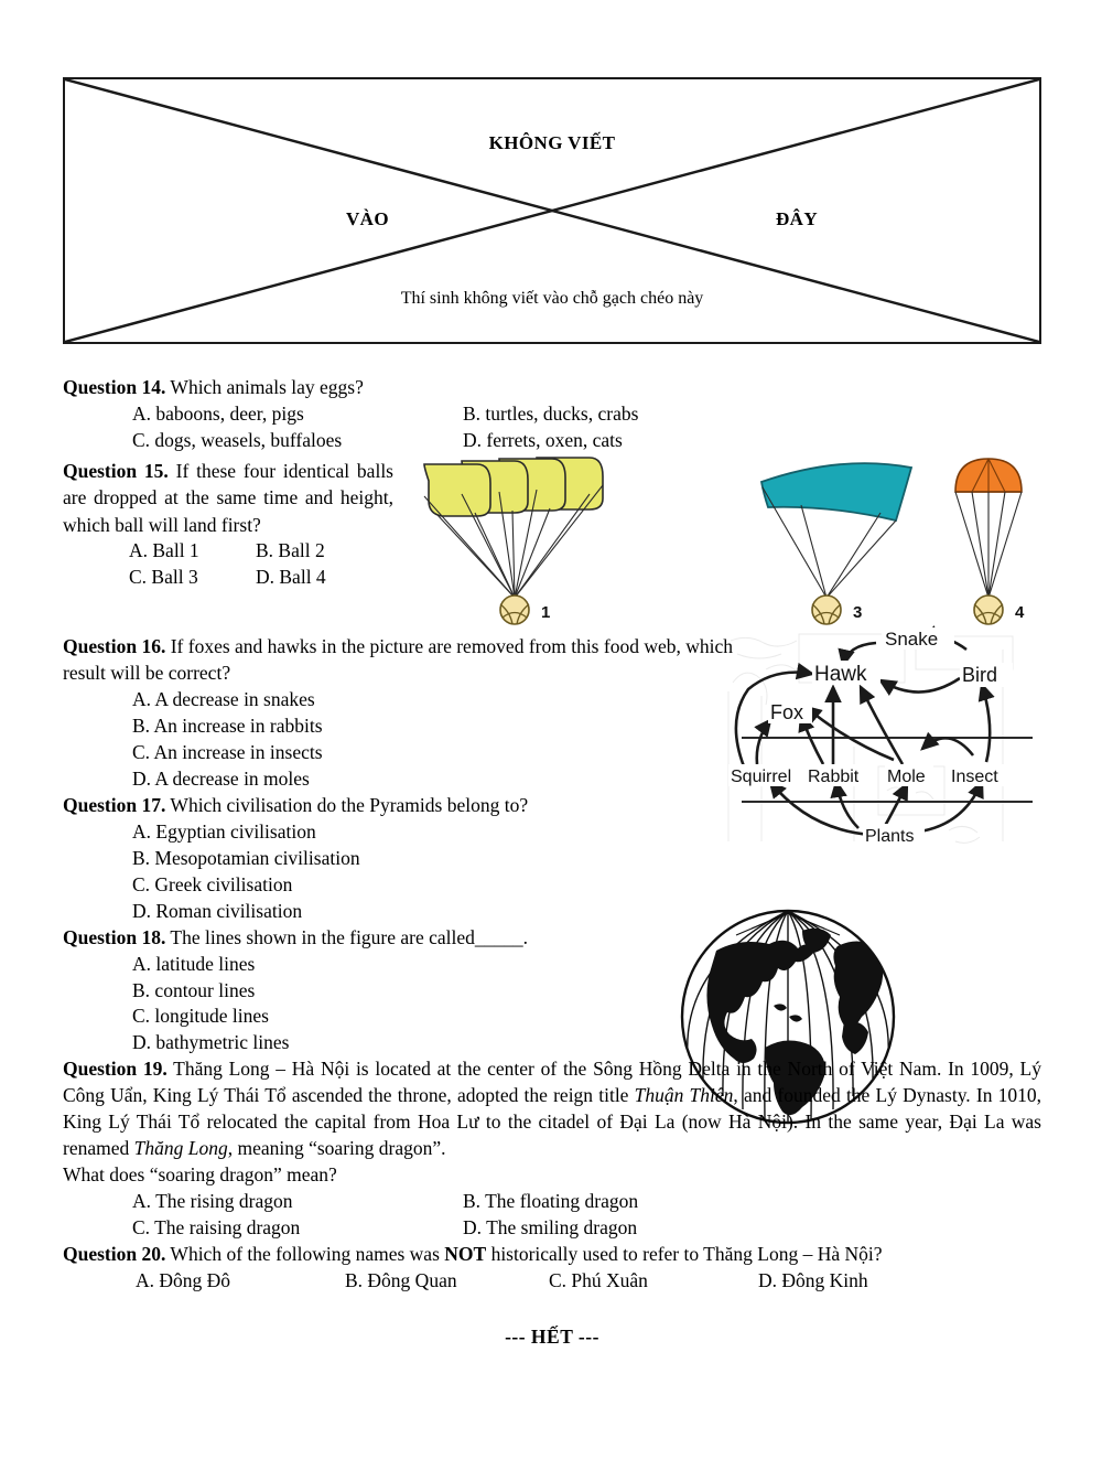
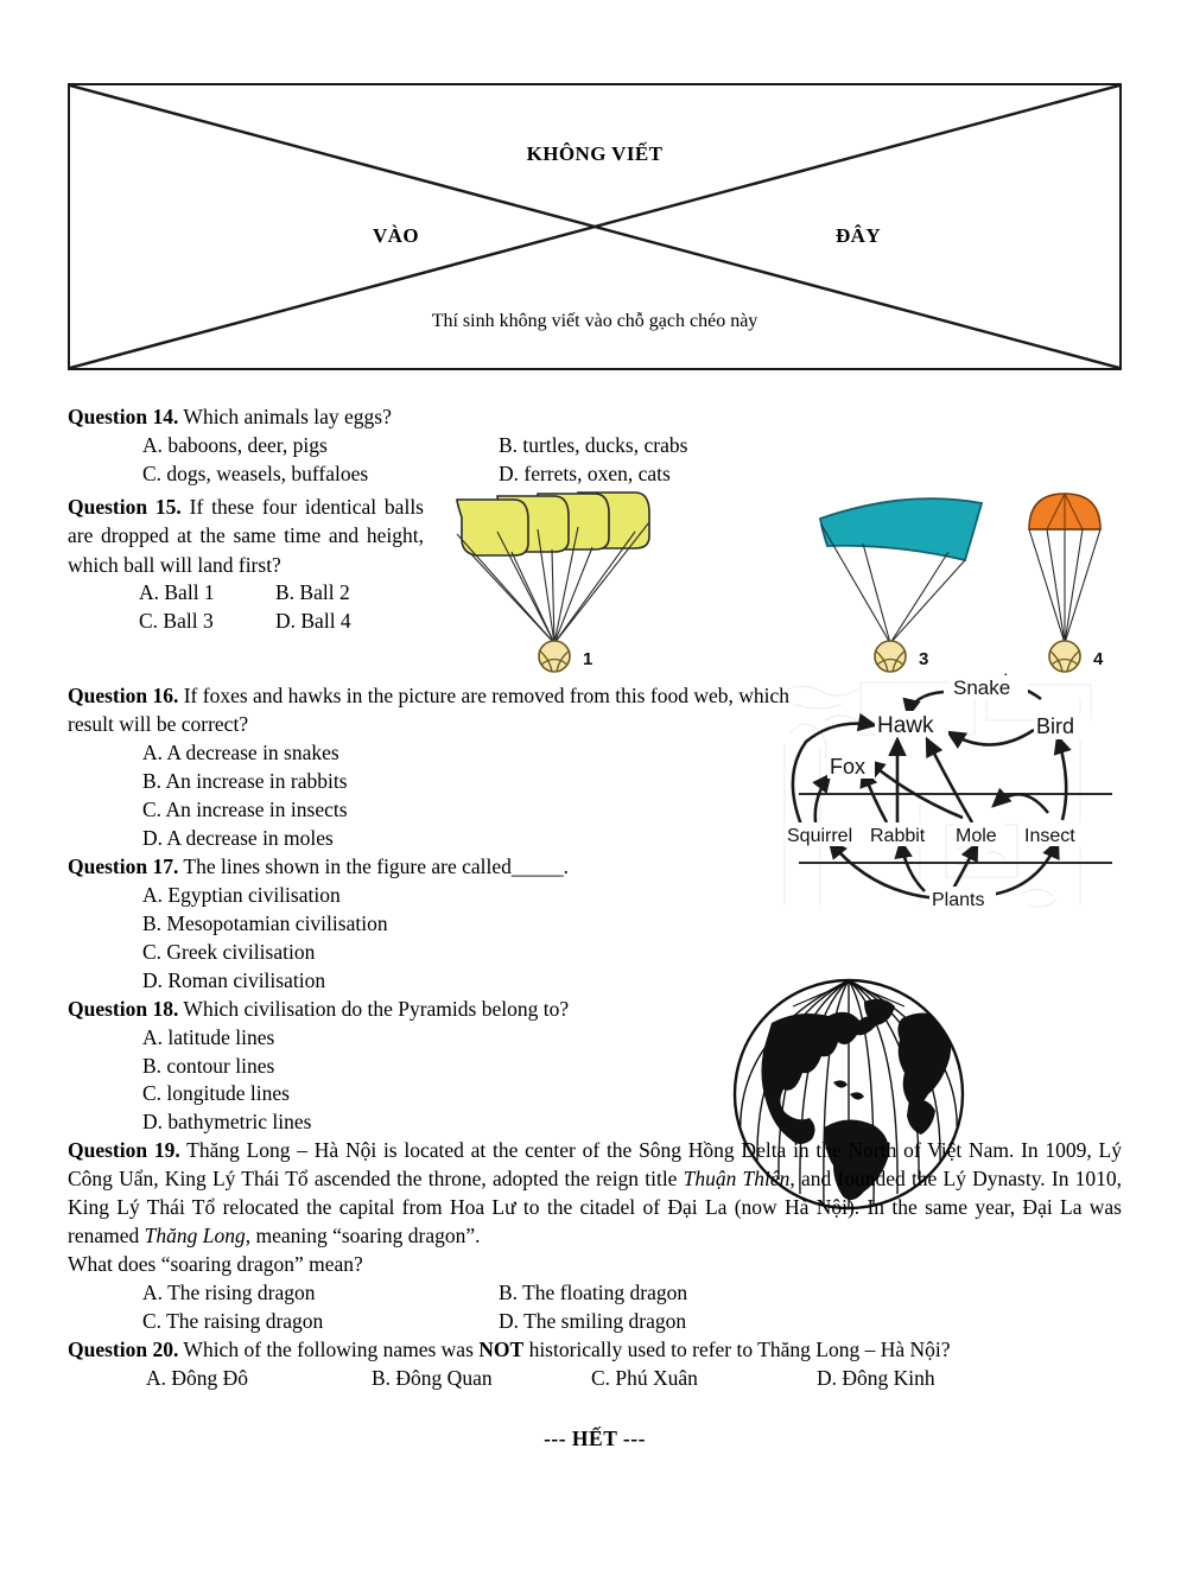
  KHÔNG VIẾT
  VÀO
  ĐÂY
  Thí sinh không viết vào chỗ gạch chéo này
  Question 14. Which animals lay eggs?
  A. baboons, deer, pigs
  B. turtles, ducks, crabs
  C. dogs, weasels, buffaloes
  D. ferrets, oxen, cats
  Question 15. If these four identical balls are dropped at the same time and height, which ball will land first?
  A. Ball 1
  B. Ball 2
  C. Ball 3
  D. Ball 4
  1
  3
  4
  Question 16. If foxes and hawks in the picture are removed from this food web, which result will be correct?
  A. A decrease in snakes
  B. An increase in rabbits
  C. An increase in insects
  D. A decrease in moles
  Snake
  Hawk
  Bird
  Fox
  Squirrel
  Rabbit
  Mole
  Insect
  Plants
- Question 17. Which civilisation do the Pyramids belong to?
+ Question 17. The lines shown in the figure are called_____.
  A. Egyptian civilisation
  B. Mesopotamian civilisation
  C. Greek civilisation
  D. Roman civilisation
- Question 18. The lines shown in the figure are called_____.
+ Question 18. Which civilisation do the Pyramids belong to?
  A. latitude lines
  B. contour lines
  C. longitude lines
  D. bathymetric lines
  Question 19. Thăng Long – Hà Nội is located at the center of the Sông Hồng Delta in the North of Việt Nam. In 1009, Lý Công Uẩn, King Lý Thái Tổ ascended the throne, adopted the reign title Thuận Thiên, and founded the Lý Dynasty. In 1010, King Lý Thái Tổ relocated the capital from Hoa Lư to the citadel of Đại La (now Hà Nội). In the same year, Đại La was renamed Thăng Long, meaning “soaring dragon”.
  What does “soaring dragon” mean?
  A. The rising dragon
  B. The floating dragon
  C. The raising dragon
  D. The smiling dragon
  Question 20. Which of the following names was NOT historically used to refer to Thăng Long – Hà Nội?
  A. Đông Đô
  B. Đông Quan
  C. Phú Xuân
  D. Đông Kinh
  --- HẾT ---
